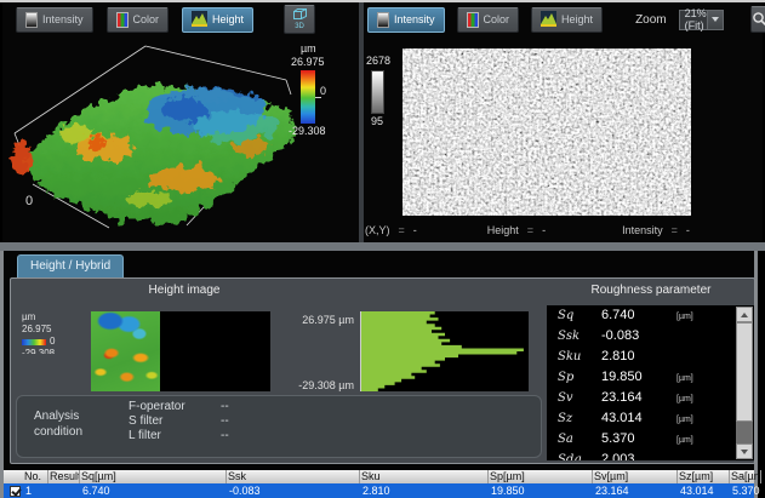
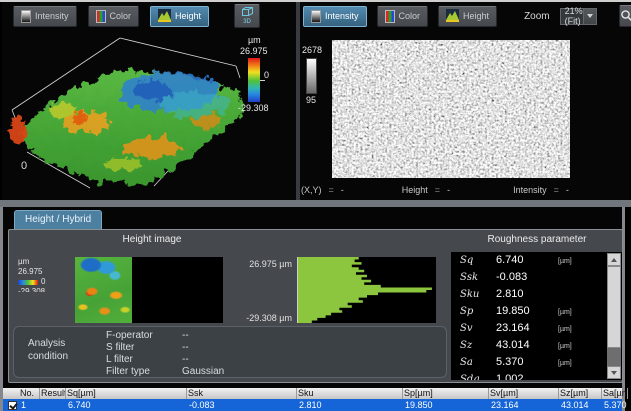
  Intensity
  Color
  Height
  µm
  26.975
  0
  -29.308
  0
  Intensity
  Color
  Height
  Zoom
  21%(Fit)
  2678
  95
  (X,Y)
  =
  -
  Height
  =
  -
  Intensity
  =
  -
  Height / Hybrid
  Height image
  Roughness parameter
  µm
  26.975
  0
  -29.308
  26.975 µm
  -29.308 µm
  Sq
  6.740
  Ssk
  -0.083
  Sku
  2.810
  Sp
  19.850
  Sv
  23.164
  Sz
  43.014
  Sa
  5.370
  Sdq
- 2.003
+ 1.002
  Analysis condition
  F-operator
  --
  S filter
  --
  L filter
  --
+ Filter type
+ Gaussian
  No.
  Result
  Sq[µm]
  Ssk
  Sku
  Sp[µm]
  Sv[µm]
  Sz[µm]
  Sa[µm
  1
  6.740
  -0.083
  2.810
  19.850
  23.164
  43.014
  5.370
